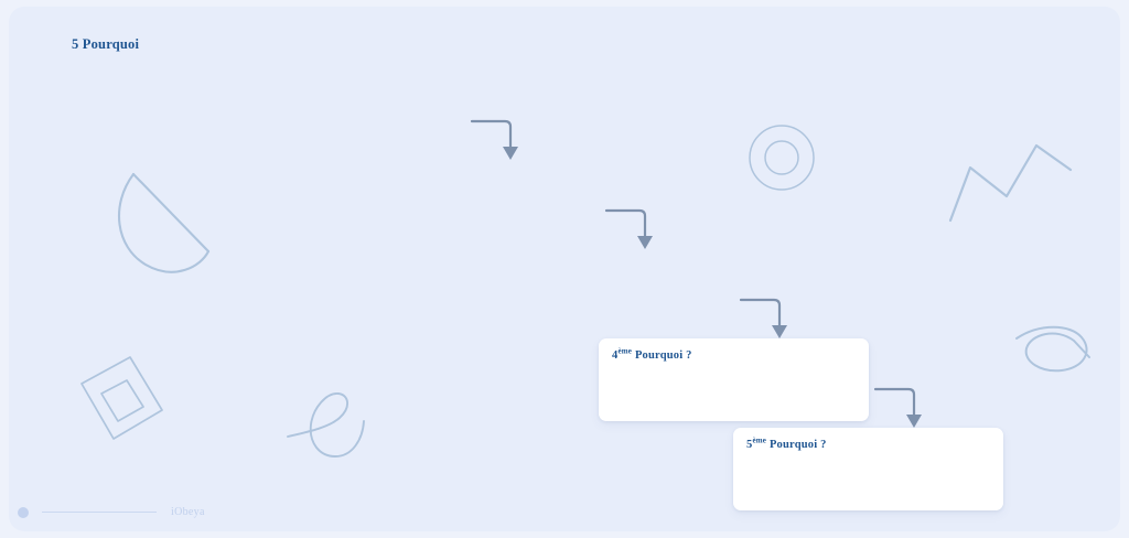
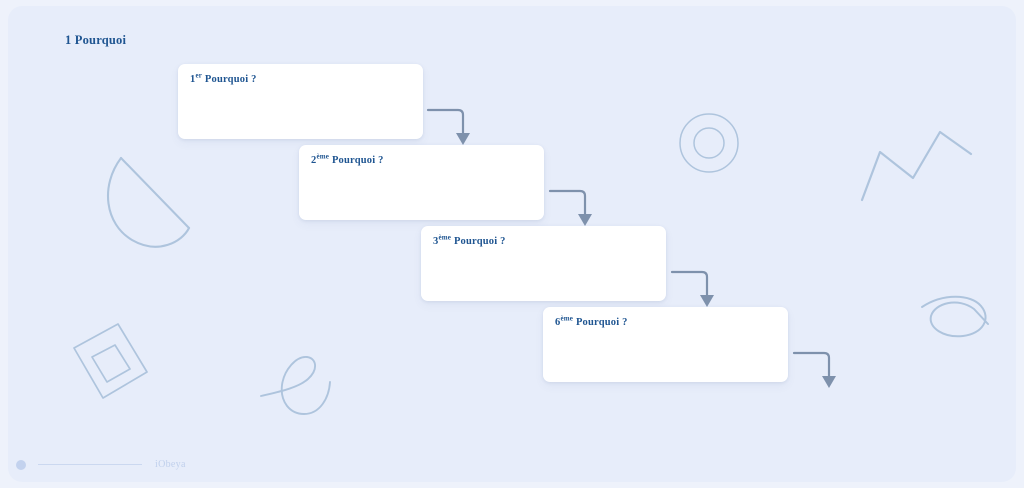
- 5 Pourquoi
+ 1 Pourquoi
+ 1er Pourquoi ?
+ 2ème Pourquoi ?
+ 3ème Pourquoi ?
- 4ème Pourquoi ?
+ 6ème Pourquoi ?
- 5ème Pourquoi ?
  iObeya
